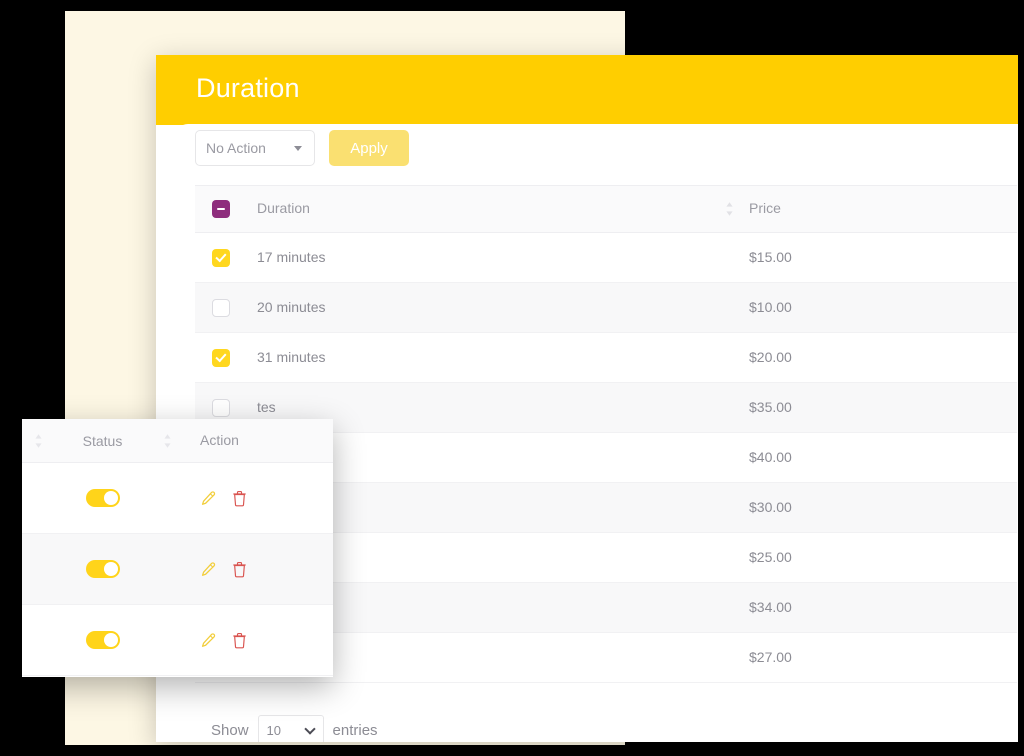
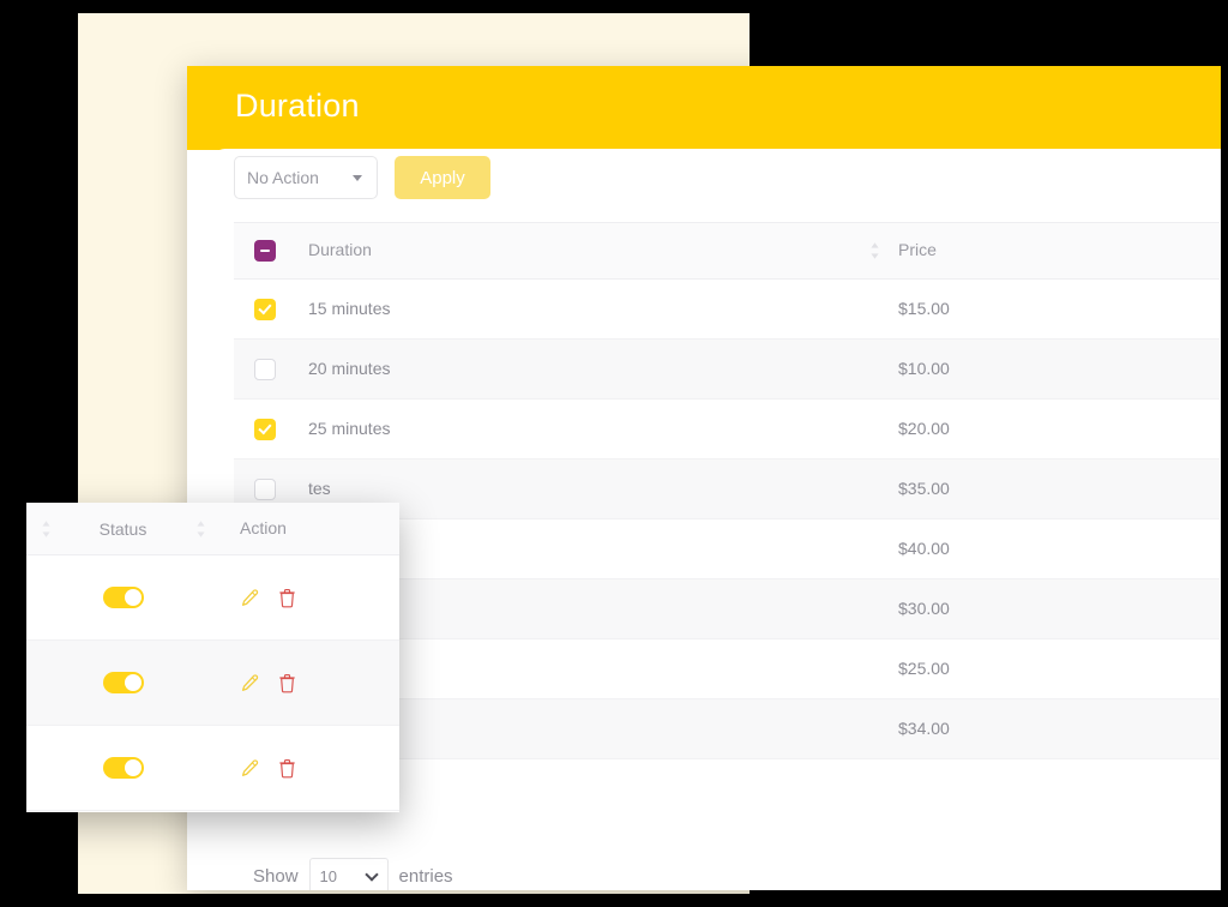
  Duration
  No Action
  Apply
  Duration
  Price
- 17 minutes
+ 15 minutes
  $15.00
  20 minutes
  $10.00
- 31 minutes
+ 25 minutes
  $20.00
  tes
  $35.00
  $40.00
  $30.00
  $25.00
  $34.00
- $27.00
  Show
  10
  entries
  Status
  Action
